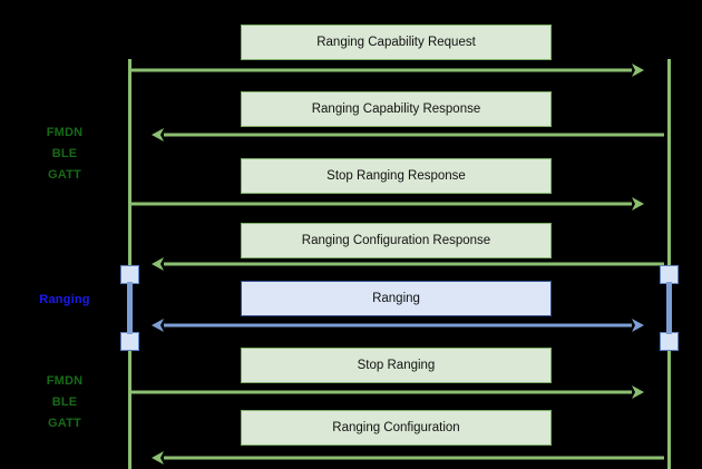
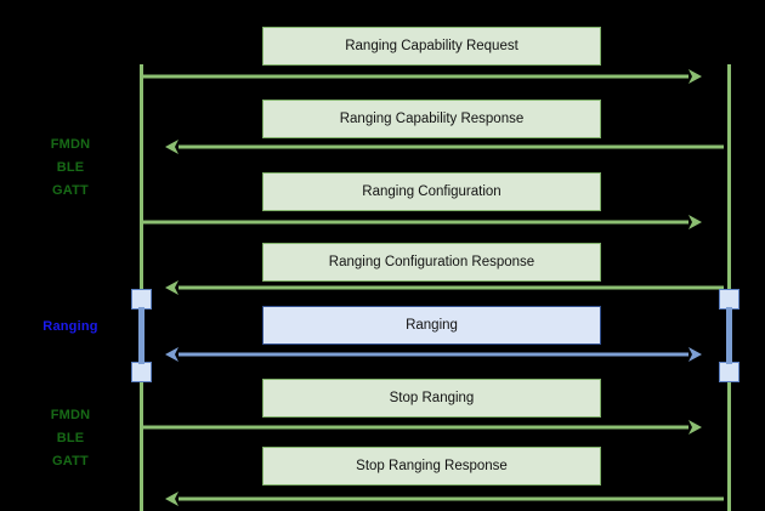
  FMDN
  BLE
  GATT
  Ranging
  FMDN
  BLE
  GATT
  Ranging Capability Request
  Ranging Capability Response
- Stop Ranging Response
+ Ranging Configuration
  Ranging Configuration Response
  Ranging
  Stop Ranging
- Ranging Configuration
+ Stop Ranging Response
